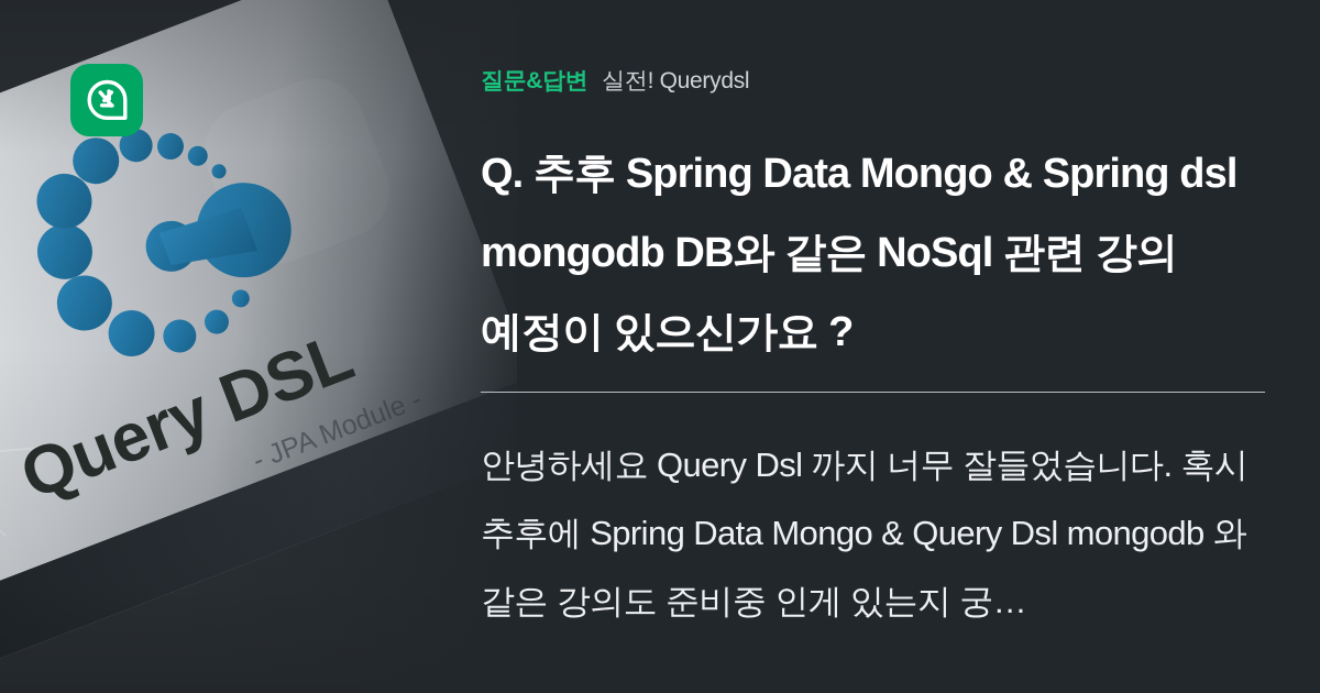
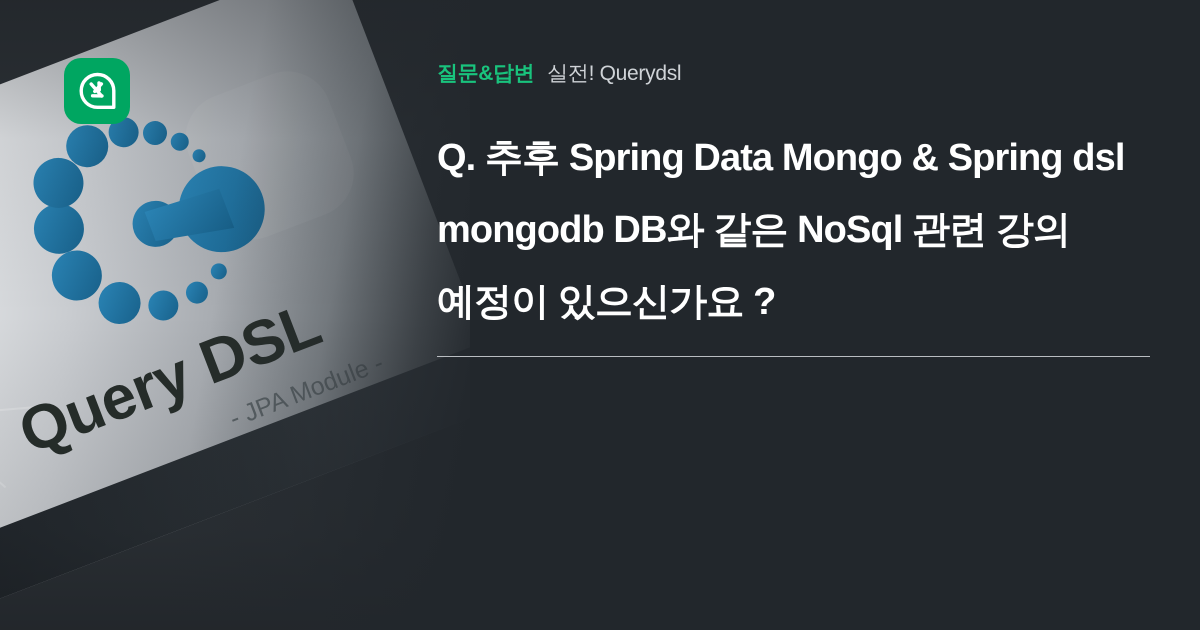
  질문&답변
  실전! Querydsl
  Q. 추후 Spring Data Mongo & Spring dsl mongodb DB와 같은 NoSql 관련 강의 예정이 있으신가요 ?
- 안녕하세요 Query Dsl 까지 너무 잘들었습니다. 혹시 추후에 Spring Data Mongo & Query Dsl mongodb 와 같은 강의도 준비중 인게 있는지 궁…
